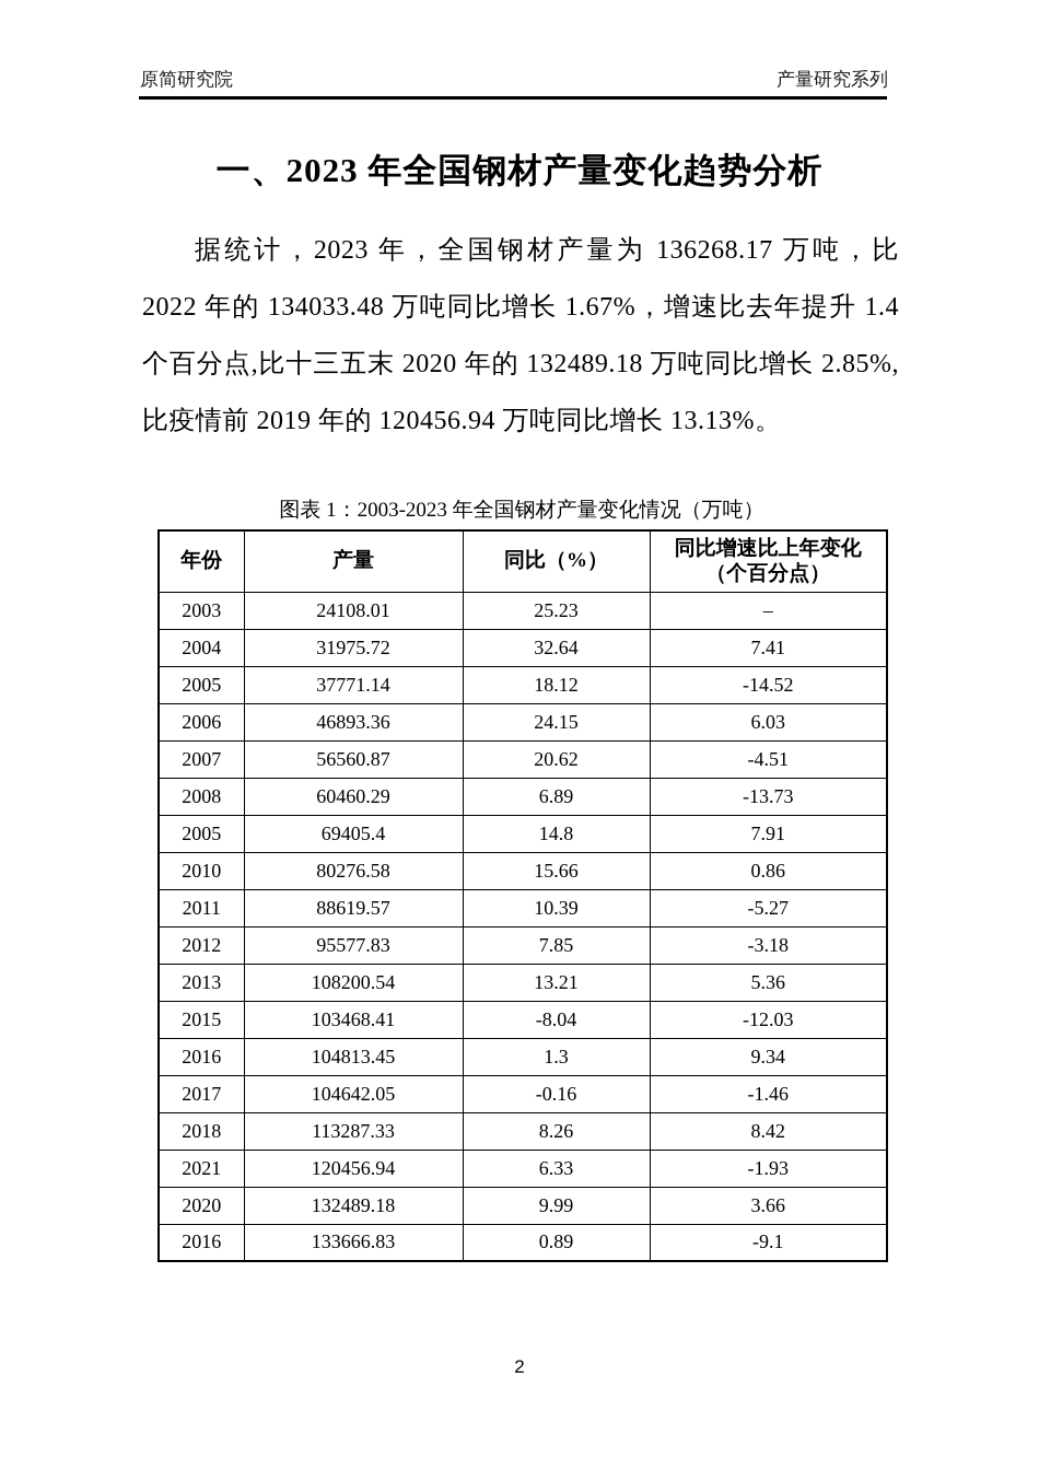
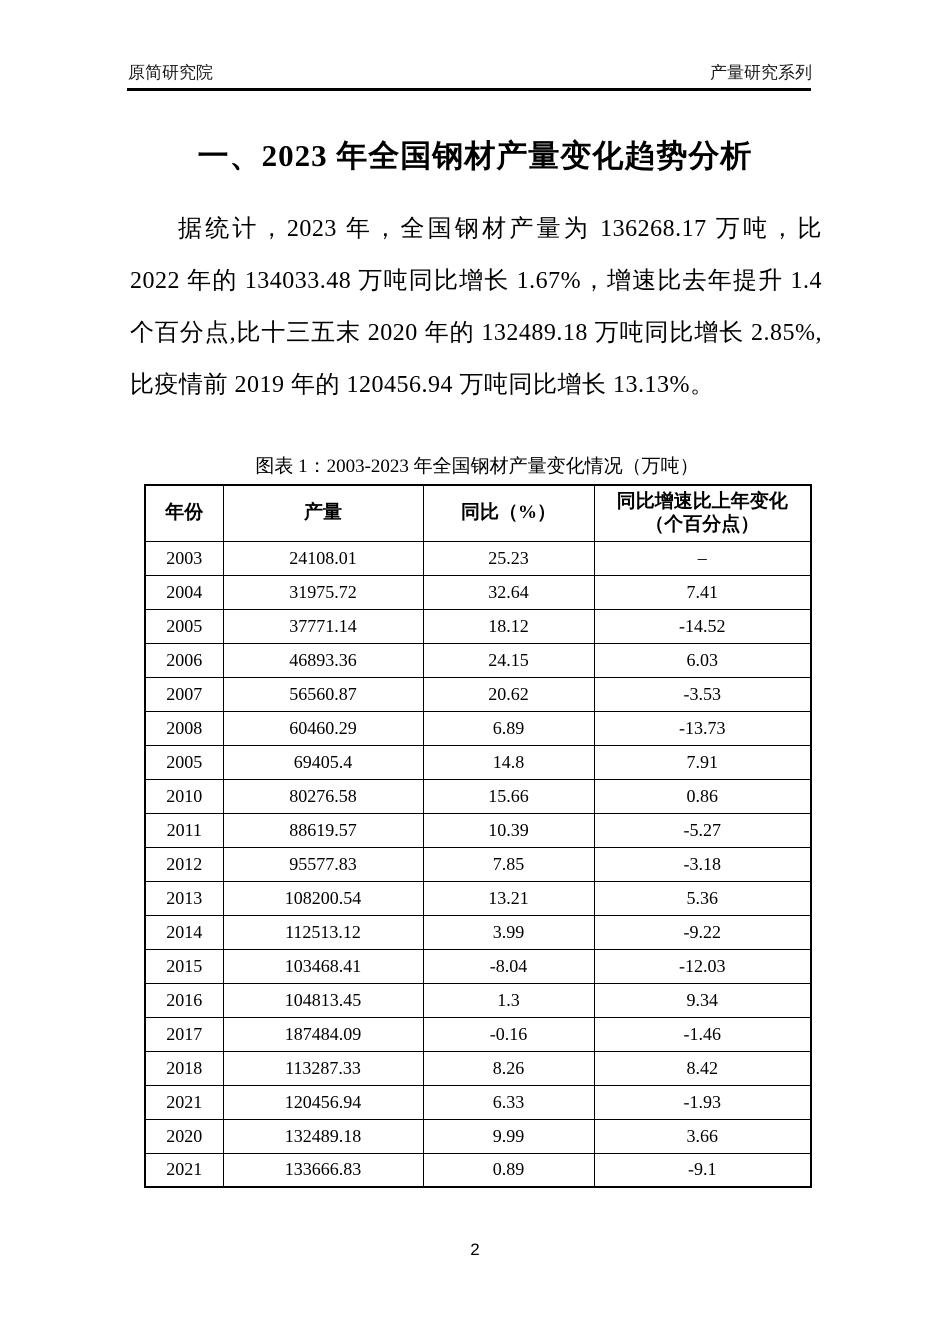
  原简研究院
  产量研究系列
  一、2023 年全国钢材产量变化趋势分析
  据统计，2023 年，全国钢材产量为 136268.17 万吨，比 2022 年的 134033.48 万吨同比增长 1.67%，增速比去年提升 1.4 个百分点,比十三五末 2020 年的 132489.18 万吨同比增长 2.85%,比疫情前 2019 年的 120456.94 万吨同比增长 13.13%。
  图表 1：2003-2023 年全国钢材产量变化情况（万吨）
  年份	产量	同比（%）	同比增速比上年变化 （个百分点）
  2003	24108.01	25.23	–
  2004	31975.72	32.64	7.41
  2005	37771.14	18.12	-14.52
  2006	46893.36	24.15	6.03
- 2007	56560.87	20.62	-4.51
+ 2007	56560.87	20.62	-3.53
  2008	60460.29	6.89	-13.73
  2005	69405.4	14.8	7.91
  2010	80276.58	15.66	0.86
  2011	88619.57	10.39	-5.27
  2012	95577.83	7.85	-3.18
  2013	108200.54	13.21	5.36
+ 2014	112513.12	3.99	-9.22
  2015	103468.41	-8.04	-12.03
  2016	104813.45	1.3	9.34
- 2017	104642.05	-0.16	-1.46
+ 2017	187484.09	-0.16	-1.46
  2018	113287.33	8.26	8.42
  2021	120456.94	6.33	-1.93
  2020	132489.18	9.99	3.66
- 2016	133666.83	0.89	-9.1
+ 2021	133666.83	0.89	-9.1
  2
